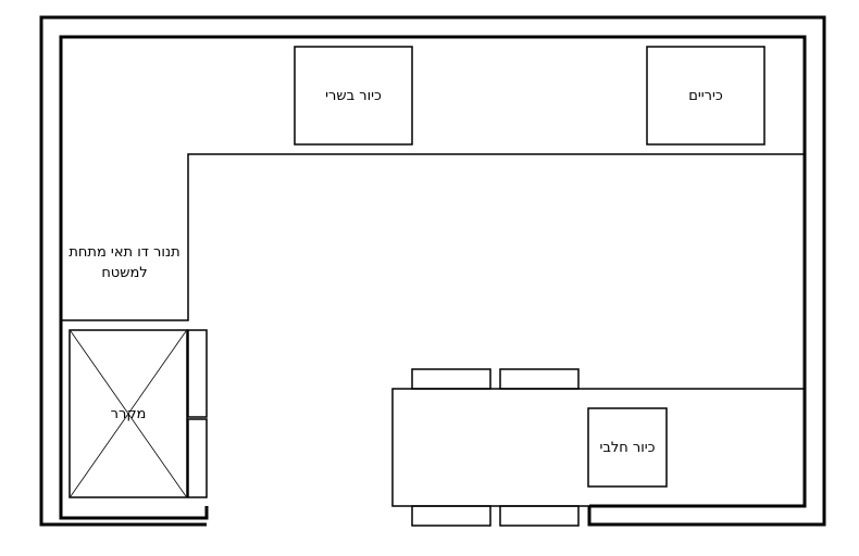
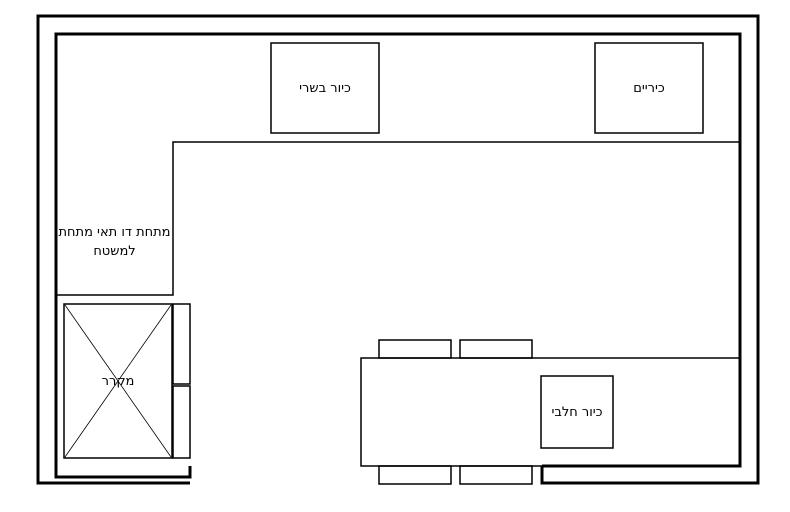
  כיור בשרי
  כיריים
- תנור דו תאי מתחת למשטח
+ מתחת דו תאי מתחת למשטח
  מקרר
  כיור חלבי
